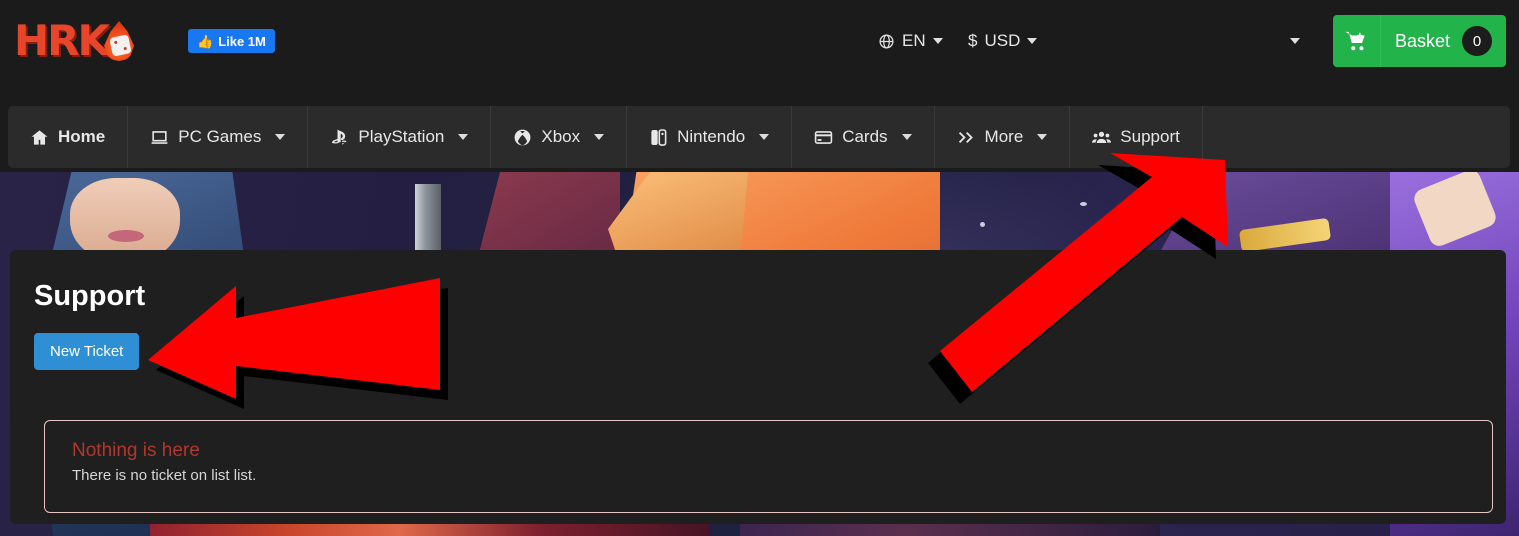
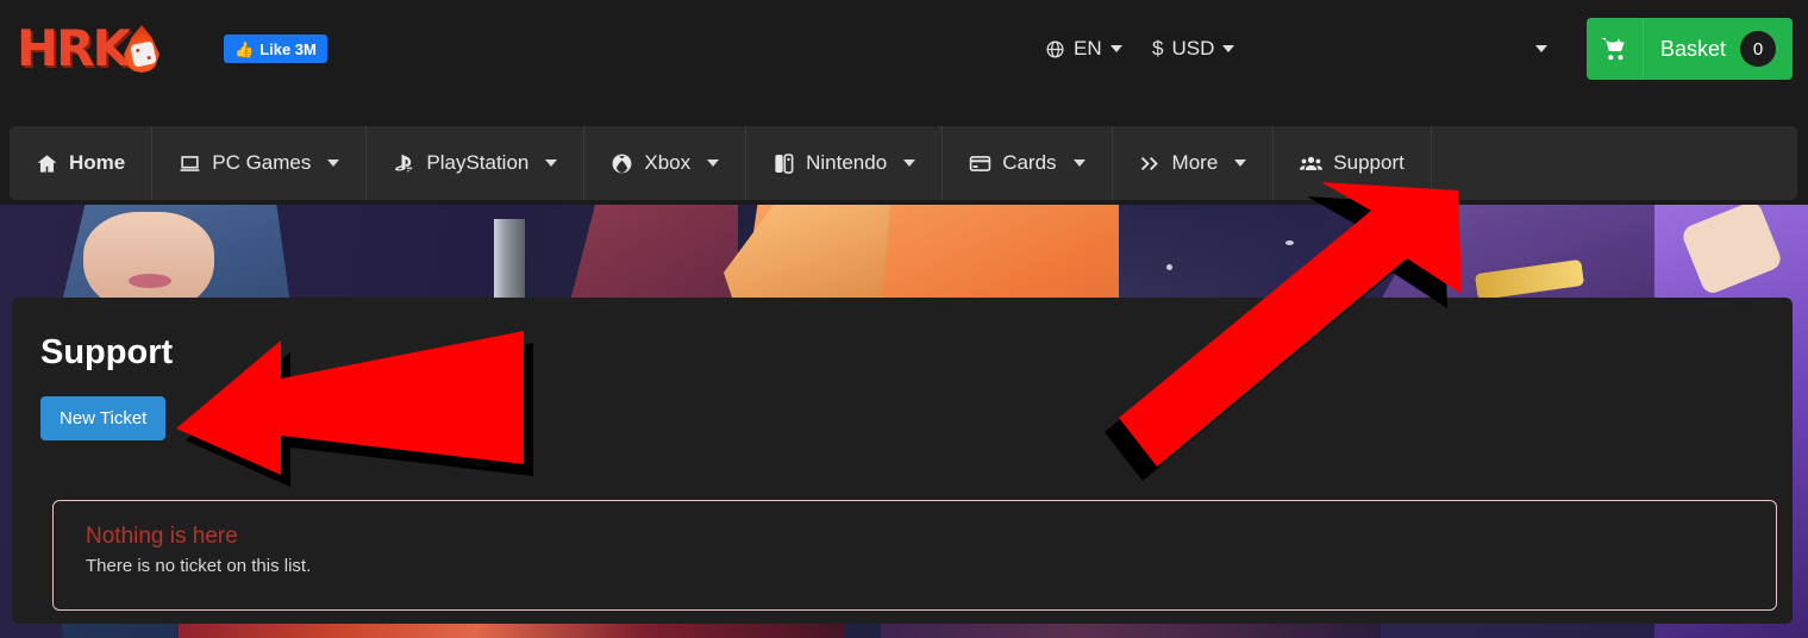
  HRK
  👍
- Like 1M
+ Like 3M
  EN
  $
  USD
  Basket
  0
  Home
  PC Games
  PlayStation
  Xbox
  Nintendo
  Cards
  More
  Support
  Support
  New Ticket
  Nothing is here
- There is no ticket on list list.
+ There is no ticket on this list.
